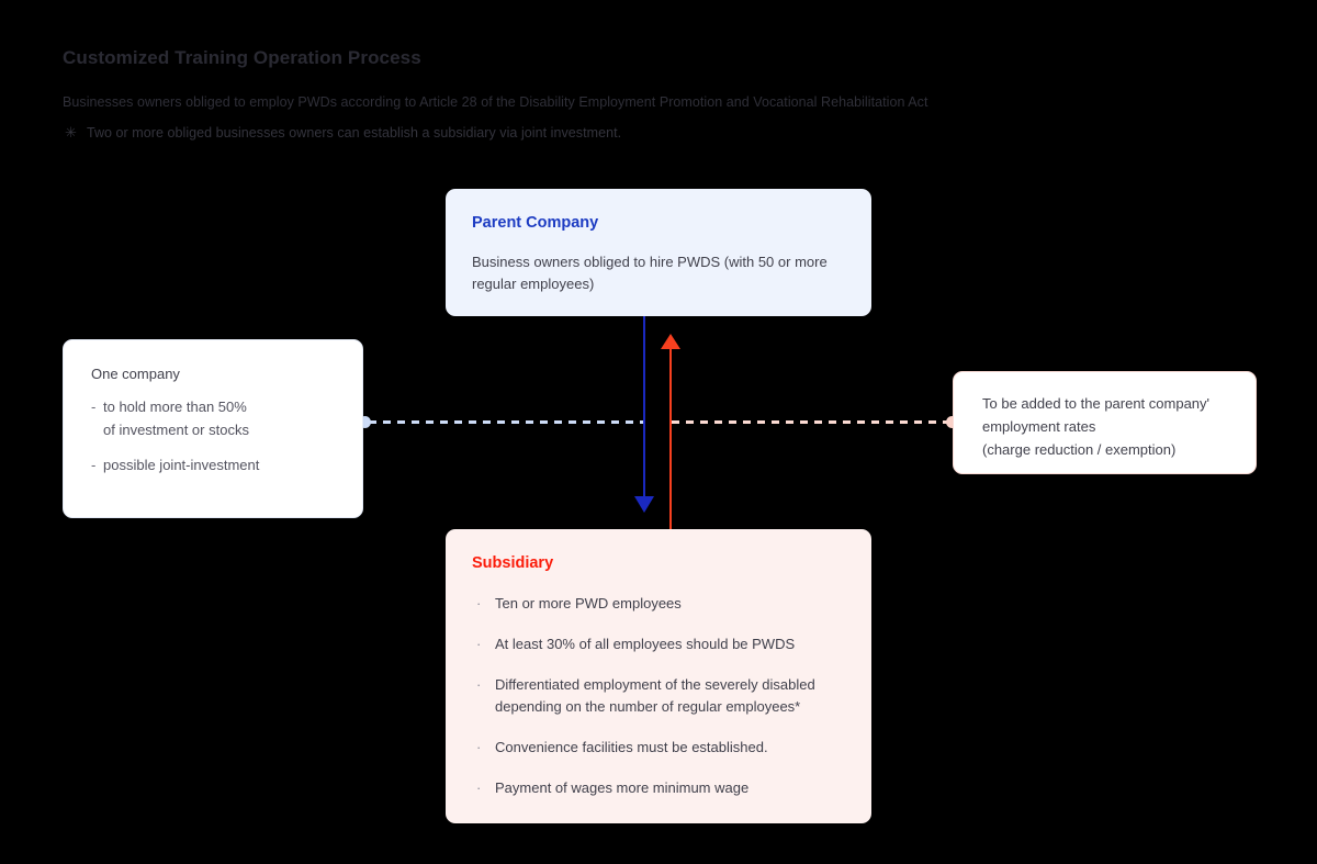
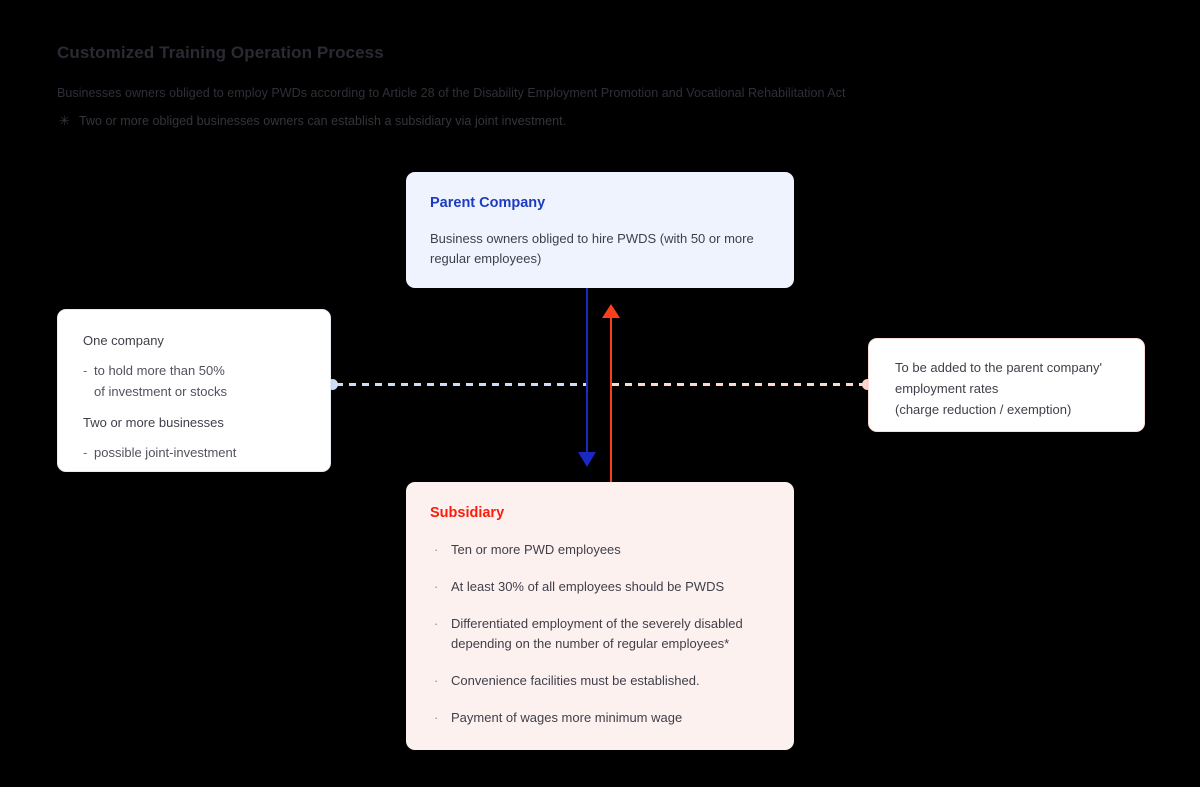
  Customized Training Operation Process
  Businesses owners obliged to employ PWDs according to Article 28 of the Disability Employment Promotion and Vocational Rehabilitation Act
  ✳
  Two or more obliged businesses owners can establish a subsidiary via joint investment.
  Parent Company
  Business owners obliged to hire PWDS (with 50 or more regular employees)
  Subsidiary
  ·
  Ten or more PWD employees
  ·
  At least 30% of all employees should be PWDS
  ·
  Differentiated employment of the severely disabled depending on the number of regular employees*
  ·
  Convenience facilities must be established.
  ·
  Payment of wages more minimum wage
  One company
  -
  to hold more than 50%
  of investment or stocks
+ Two or more businesses
  -
  possible joint-investment
  To be added to the parent company'
  employment rates
  (charge reduction / exemption)
